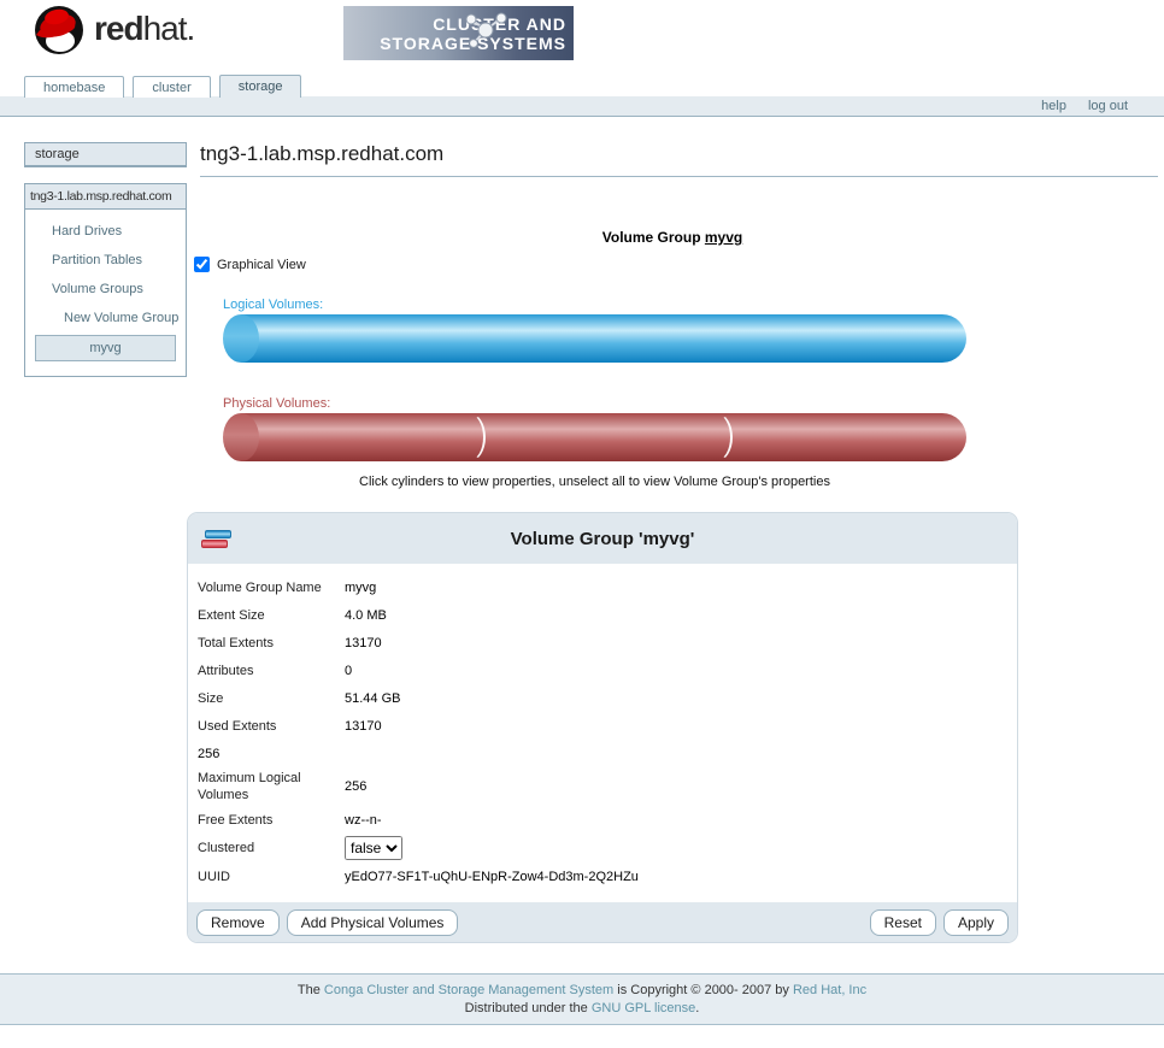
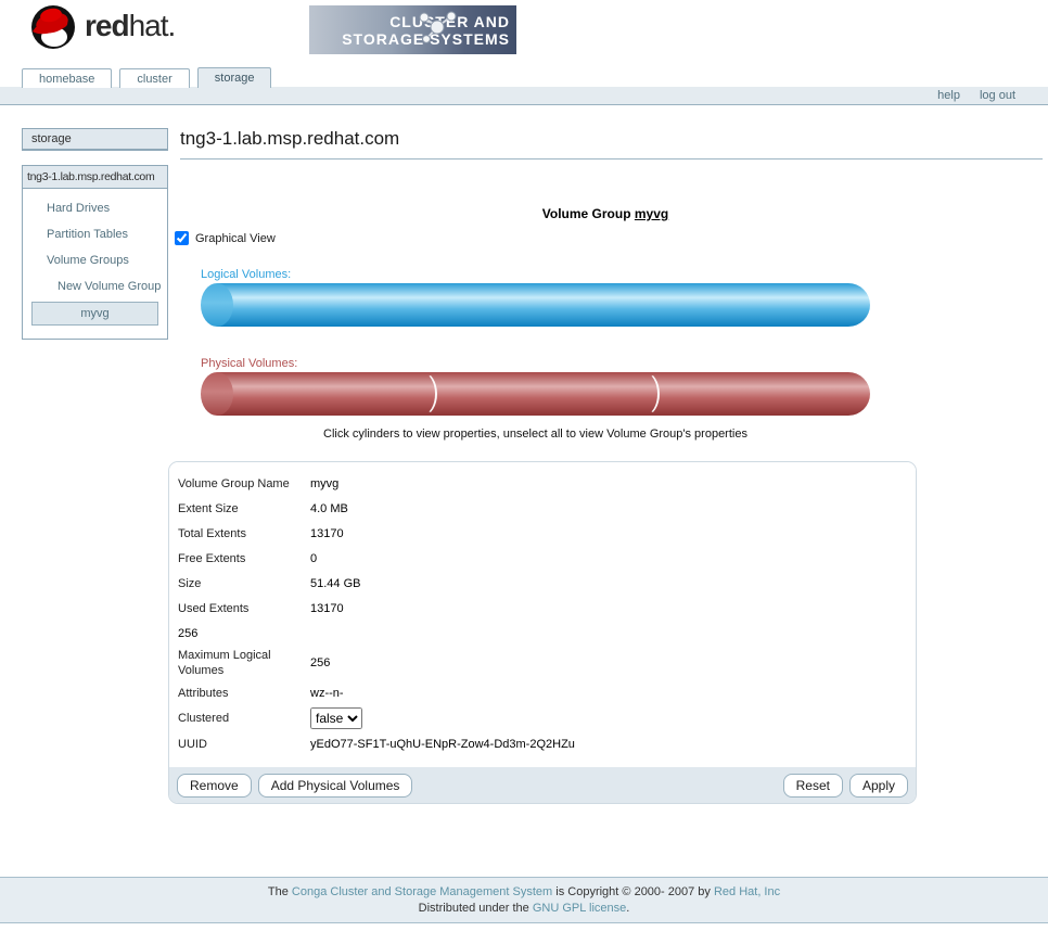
  redhat.
  CLUER AND
  STORAGE SYSTEMS
  homebase
  cluster
  storage
  help
  log out
  storage
  tng3-1.lab.msp.redhat.com
  Hard Drives
  Partition Tables
  Volume Groups
  New Volume Group
  myvg
  tng3-1.lab.msp.redhat.com
  Volume Group myvg
  Graphical View
  Logical Volumes:
  Physical Volumes:
  Click cylinders to view properties, unselect all to view Volume Group's properties
- Volume Group 'myvg'
  Volume Group Name
  myvg
  Extent Size
  4.0 MB
  Total Extents
  13170
- Attributes
+ Free Extents
  0
  Size
  51.44 GB
  Used Extents
  13170
  256
  Maximum Logical Volumes
  256
- Free Extents
+ Attributes
  wz--n-
  Clustered
  false
  UUID
  yEdO77-SF1T-uQhU-ENpR-Zow4-Dd3m-2Q2HZu
  Remove
  Add Physical Volumes
  Reset
  Apply
  The Conga Cluster and Storage Management System is Copyright © 2000- 2007 by Red Hat, Inc
  Distributed under the GNU GPL license.
